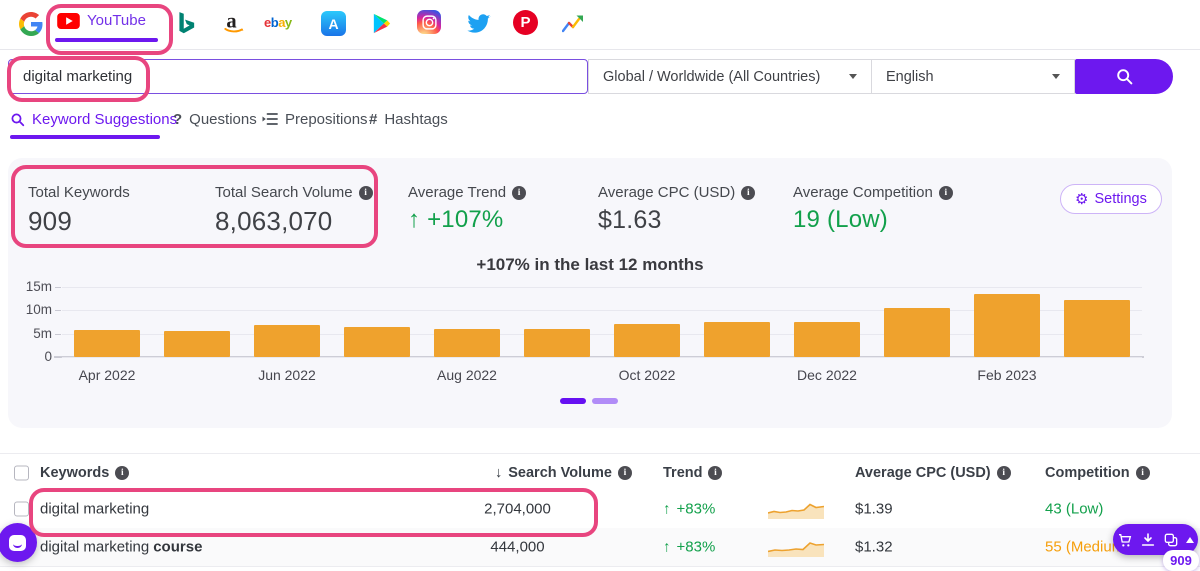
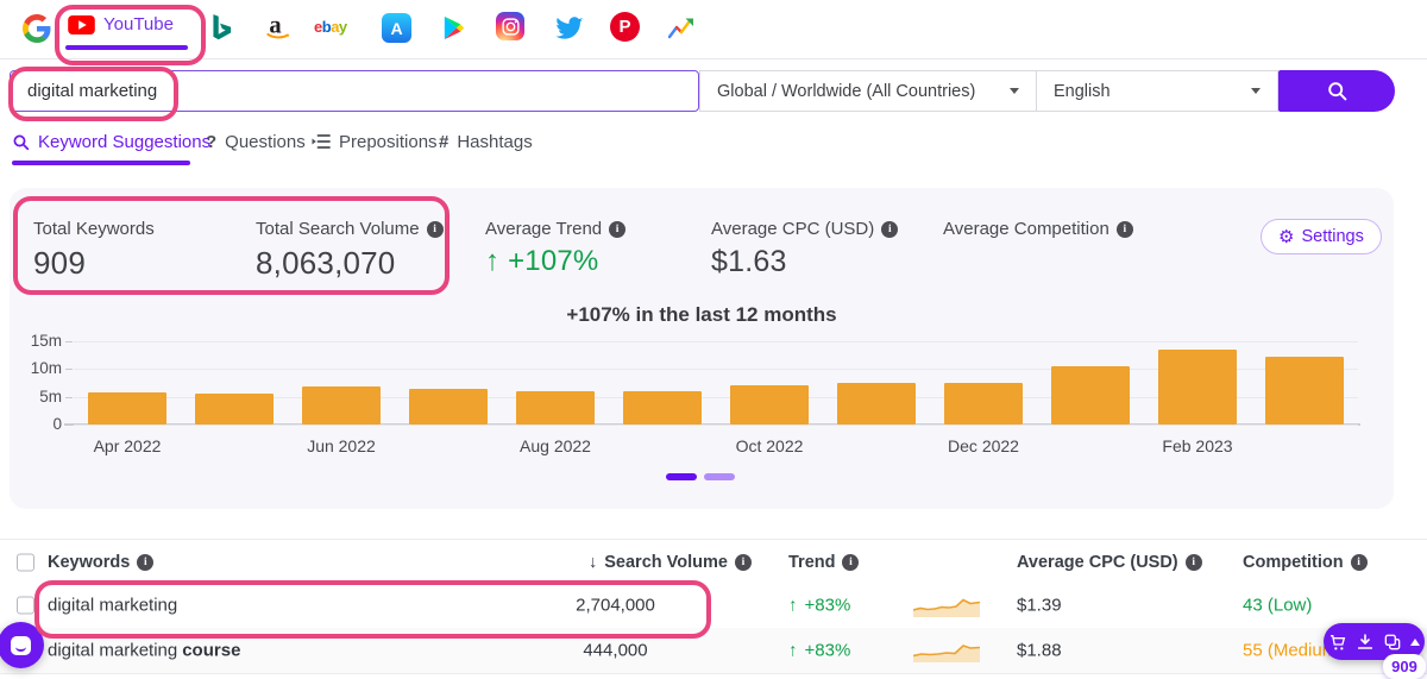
  YouTube
  a
  ebay
  A
  P
  digital marketing
  Global / Worldwide (All Countries)
  English
  Keyword Suggestions
  ?
  Questions
  Prepositions
  #
  Hashtags
  Total Keywords
  909
  Total Search Volume
  i
  8,063,070
  Average Trend
  i
  ↑ +107%
  Average CPC (USD)
  i
  $1.63
  Average Competition
  i
- 19 (Low)
  ⚙
  Settings
  +107% in the last 12 months
  0
  5m
  10m
  15m
  Apr 2022
  Jun 2022
  Aug 2022
  Oct 2022
  Dec 2022
  Feb 2023
  Keywords
  i
  ↓
  Search Volume
  i
  Trend
  i
  Average CPC (USD)
  i
  Competition
  i
  digital marketing
  2,704,000
  ↑
  +83%
  $1.39
  43 (Low)
  digital marketing
  course
  444,000
  ↑
  +83%
- $1.32
+ $1.88
  55 (Mediu
  909
